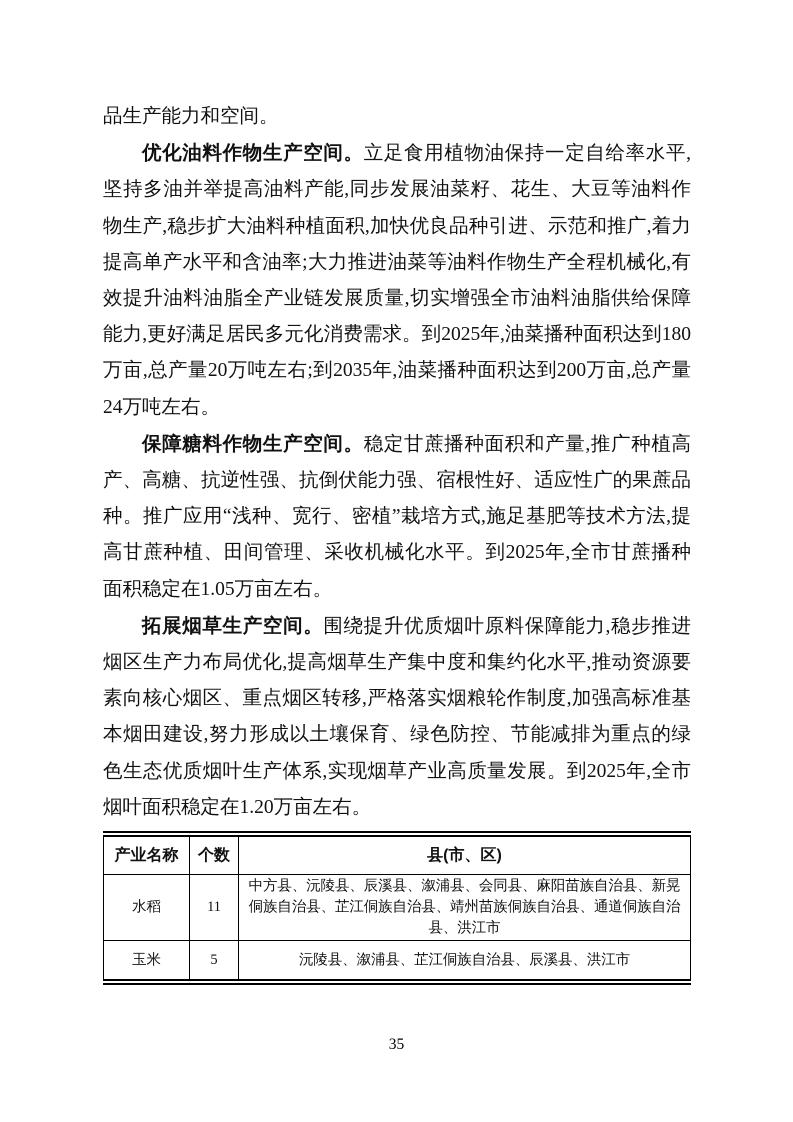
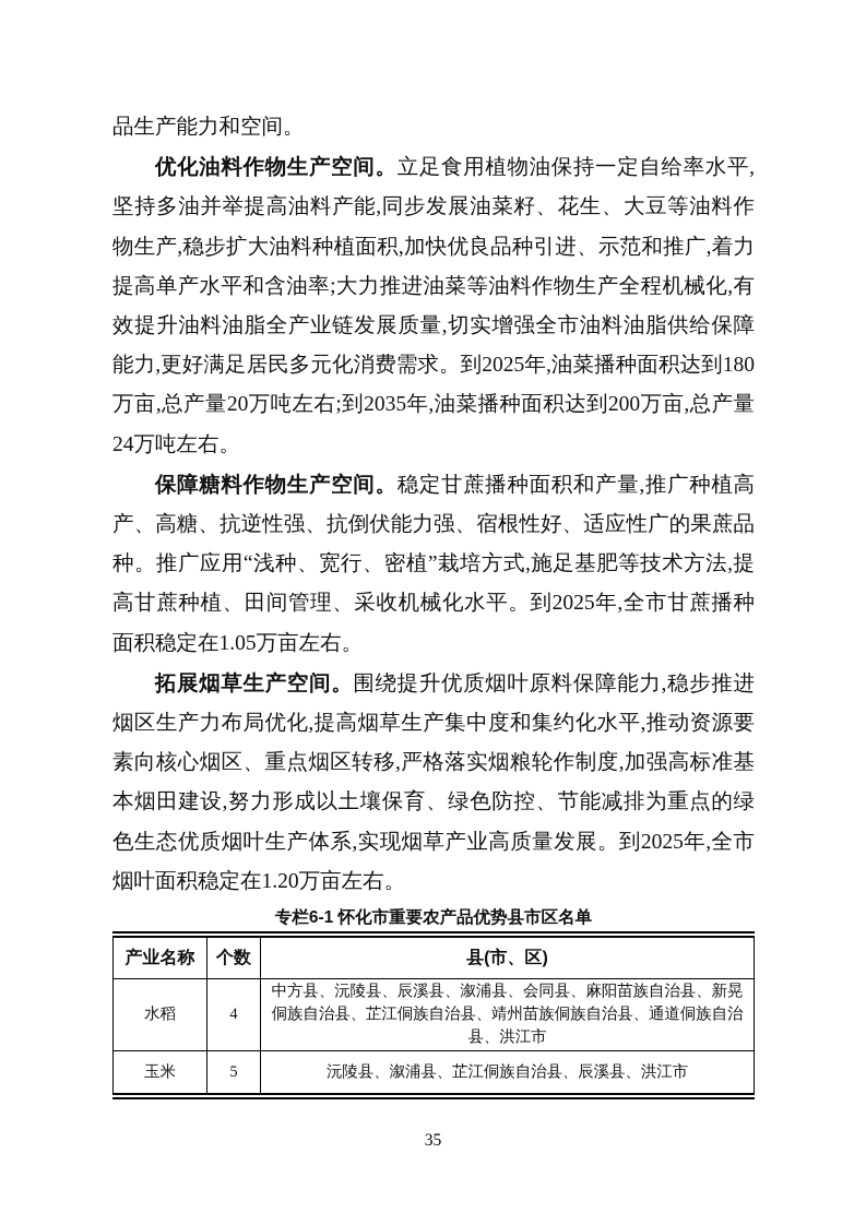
  品生产能力和空间。
  优化油料作物生产空间。立足食用植物油保持一定自给率水平,坚持多油并举提高油料产能,同步发展油菜籽、花生、大豆等油料作物生产,稳步扩大油料种植面积,加快优良品种引进、示范和推广,着力提高单产水平和含油率;大力推进油菜等油料作物生产全程机械化,有效提升油料油脂全产业链发展质量,切实增强全市油料油脂供给保障能力,更好满足居民多元化消费需求。到2025年,油菜播种面积达到180万亩,总产量20万吨左右;到2035年,油菜播种面积达到200万亩,总产量24万吨左右。
  保障糖料作物生产空间。稳定甘蔗播种面积和产量,推广种植高产、高糖、抗逆性强、抗倒伏能力强、宿根性好、适应性广的果蔗品种。推广应用“浅种、宽行、密植”栽培方式,施足基肥等技术方法,提高甘蔗种植、田间管理、采收机械化水平。到2025年,全市甘蔗播种面积稳定在1.05万亩左右。
  拓展烟草生产空间。围绕提升优质烟叶原料保障能力,稳步推进烟区生产力布局优化,提高烟草生产集中度和集约化水平,推动资源要素向核心烟区、重点烟区转移,严格落实烟粮轮作制度,加强高标准基本烟田建设,努力形成以土壤保育、绿色防控、节能减排为重点的绿色生态优质烟叶生产体系,实现烟草产业高质量发展。到2025年,全市烟叶面积稳定在1.20万亩左右。
+ 专栏6-1 怀化市重要农产品优势县市区名单
  产业名称	个数	县(市、区)
- 水稻	11	中方县、沅陵县、辰溪县、溆浦县、会同县、麻阳苗族自治县、新晃侗族自治县、芷江侗族自治县、靖州苗族侗族自治县、通道侗族自治县、洪江市
+ 水稻	4	中方县、沅陵县、辰溪县、溆浦县、会同县、麻阳苗族自治县、新晃侗族自治县、芷江侗族自治县、靖州苗族侗族自治县、通道侗族自治县、洪江市
  玉米	5	沅陵县、溆浦县、芷江侗族自治县、辰溪县、洪江市
  35
